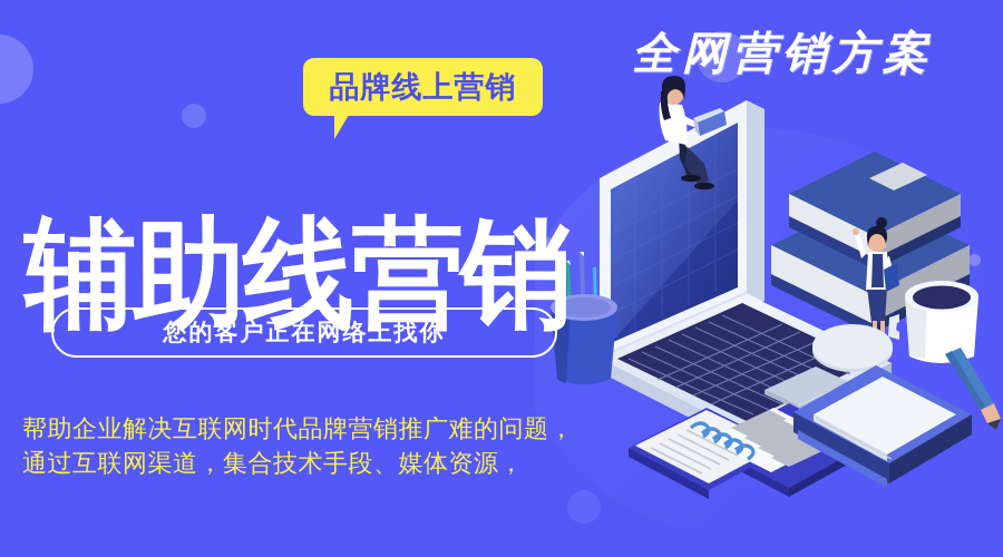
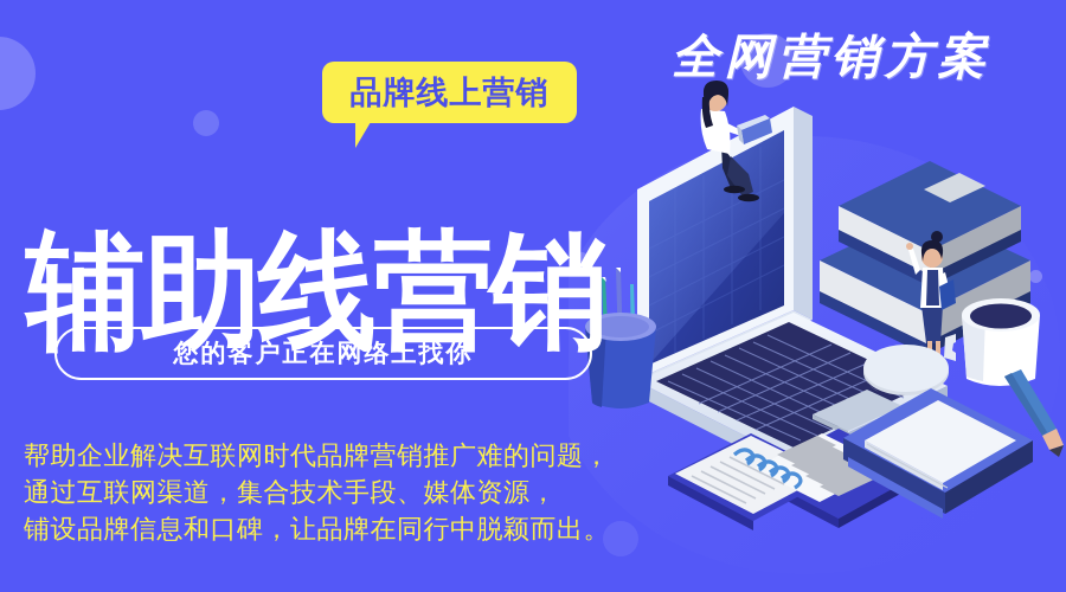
  品牌线上营销
  全网营销方案
  辅助线营销
  您的客户正在网络上找你
  帮助企业解决互联网时代品牌营销推广难的问题，
  通过互联网渠道，集合技术手段、媒体资源，
+ 铺设品牌信息和口碑，让品牌在同行中脱颖而出。
